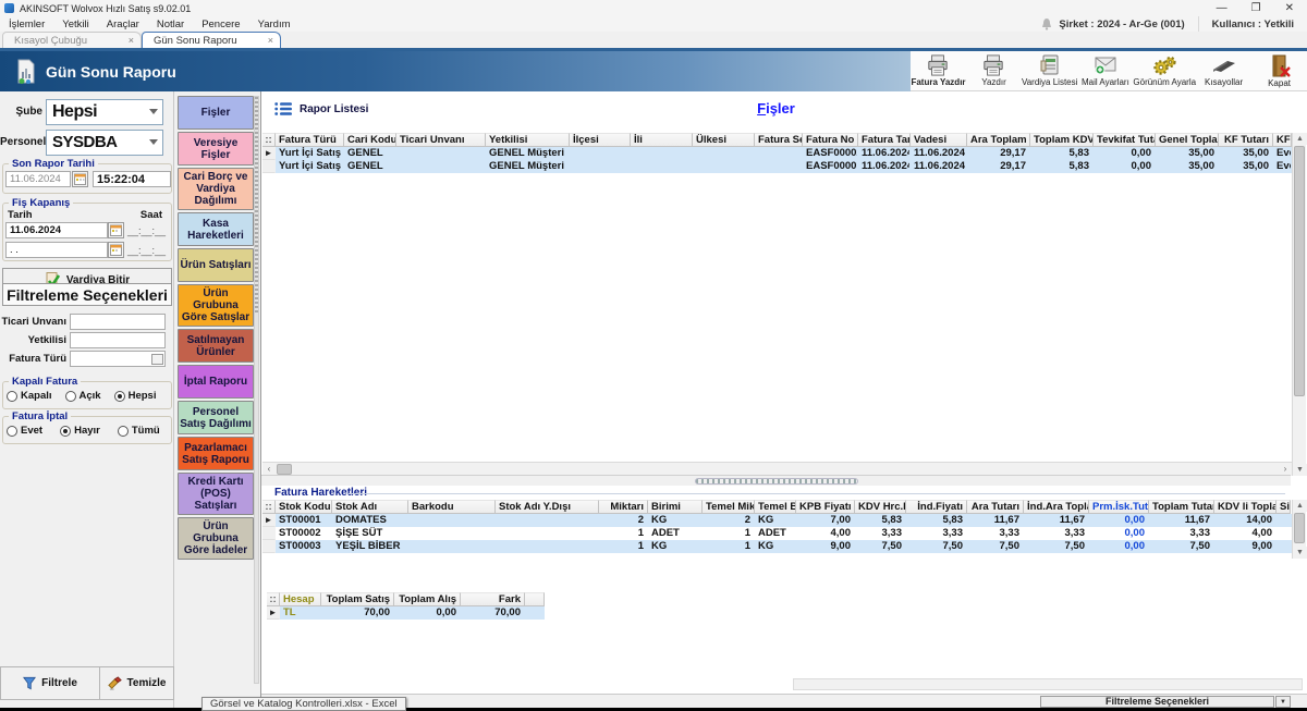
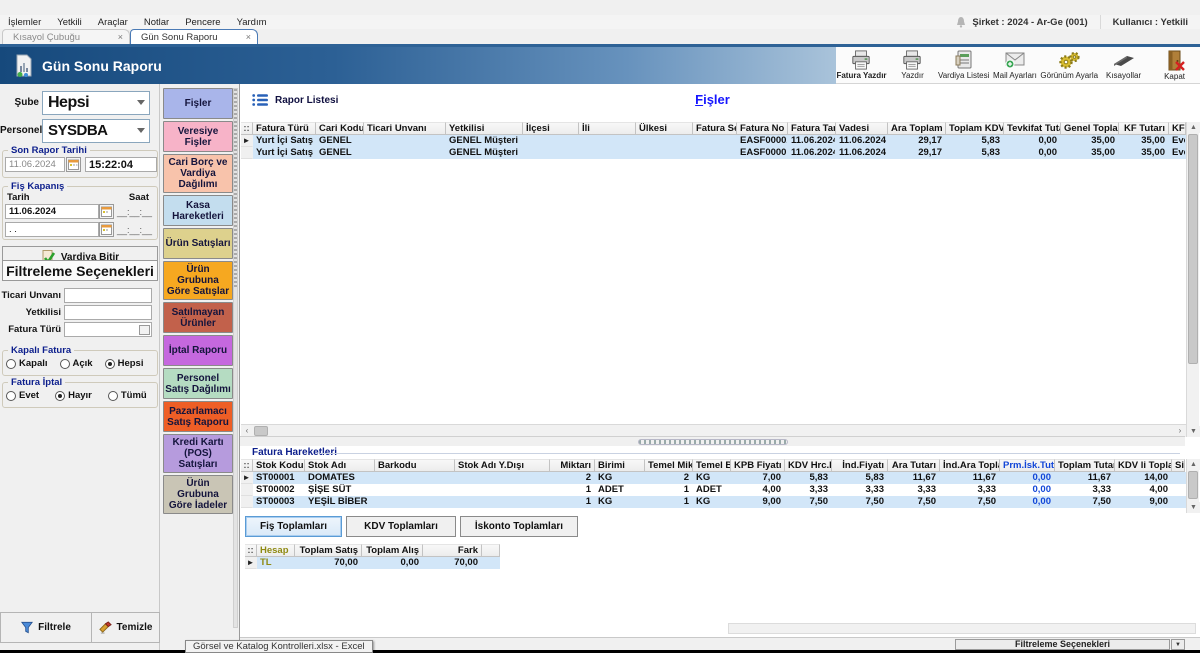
- AKINSOFT Wolvox Hızlı Satış s9.02.01
- —
- ❐
- ✕
  İşlemler
  Yetkili
  Araçlar
  Notlar
  Pencere
  Yardım
  Şirket : 2024 - Ar-Ge (001)
  Kullanıcı : Yetkili
  Kısayol Çubuğu
  ×
  Gün Sonu Raporu
  ×
  Gün Sonu Raporu
  Fatura Yazdır
  Yazdır
  Vardiya Listesi
  Mail Ayarları
  Görünüm Ayarla
  Kısayollar
  Kapat
  Şube
  Hepsi
  Personel
  SYSDBA
  Son Rapor Tarihi
  11.06.2024
  15:22:04
  Fiş Kapanış
  Tarih
  Saat
  11.06.2024
  __:__:__
  . .
  __:__:__
  Vardiya Bitir
  Filtreleme Seçenekleri
  Ticari Unvanı
  Yetkilisi
  Fatura Türü
  Kapalı Fatura
  Kapalı
  Açık
  Hepsi
  Fatura İptal
  Evet
  Hayır
  Tümü
  Filtrele
  Temizle
  Fişler
  Veresiye Fişler
  Cari Borç ve Vardiya Dağılımı
  Kasa Hareketleri
  Ürün Satışları
  Ürün Grubuna Göre Satışlar
  Satılmayan Ürünler
  İptal Raporu
  Personel Satış Dağılımı
  Pazarlamacı Satış Raporu
  Kredi Kartı (POS) Satışları
  Ürün Grubuna Göre İadeler
  Rapor Listesi
  Fişler
  ::
  Fatura Türü
  Cari Kodu
  Ticari Unvanı
  Yetkilisi
  İlçesi
  İli
  Ülkesi
  Fatura S
  Fatura No
  Fatura Tar
  Vadesi
  Ara Toplam
  Toplam KDV
  Tevkifat Tut
  Genel Topla
  KF Tutarı
  ►
  Yurt İçi Satış
  GENEL
  GENEL Müşteri
  EASF0000
  11.06.2024
  11.06.2024
  29,17
  5,83
  0,00
  35,00
  35,00
  Yurt İçi Satış
  GENEL
  GENEL Müşteri
  EASF0000
  11.06.2024
  11.06.2024
  29,17
  5,83
  0,00
  35,00
  35,00
  ‹
  ›
  Fatura Hareke
  ::
  Stok Kodu
  Stok Adı
  Barkodu
  Stok Adı Y.Dışı
  Miktarı
  Birimi
  Temel Mik
  KPB Fiyatı
  İnd.Fiyatı
  Ara Tutarı
  İnd.Ara Topl
  Prm.İsk.Tut
  Toplam Tuta
  KDV li Topla
  Si
  ►
  ST00001
  DOMATES
  2
  KG
  2
  KG
  7,00
  5,83
  5,83
  11,67
  11,67
  0,00
  11,67
  14,00
  ST00002
  ŞİŞE SÜT
  1
  ADET
  1
  ADET
  4,00
  3,33
  3,33
  3,33
  3,33
  0,00
  3,33
  4,00
  ST00003
  YEŞİL BİBER
  1
  KG
  1
  KG
  9,00
  7,50
  7,50
  7,50
  7,50
  0,00
  7,50
  9,00
+ Fiş Toplamları
+ KDV Toplamları
+ İskonto Toplamları
  ::
  Hesap
  Toplam Satış
  Toplam Alış
  Fark
  ►
  TL
  70,00
  0,00
  70,00
  Filtreleme Seçenekleri
  Görsel ve Katalog Kontrolleri.xlsx - Excel
